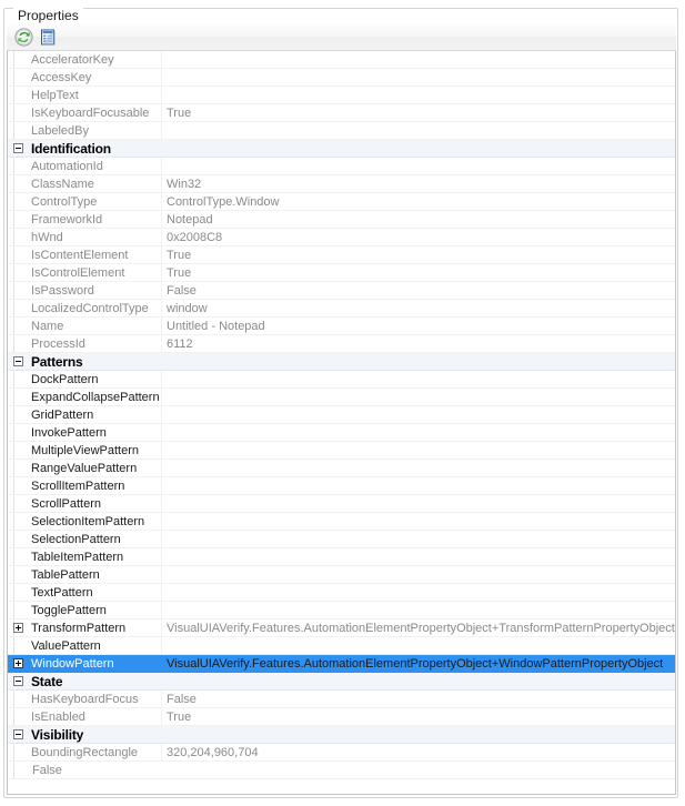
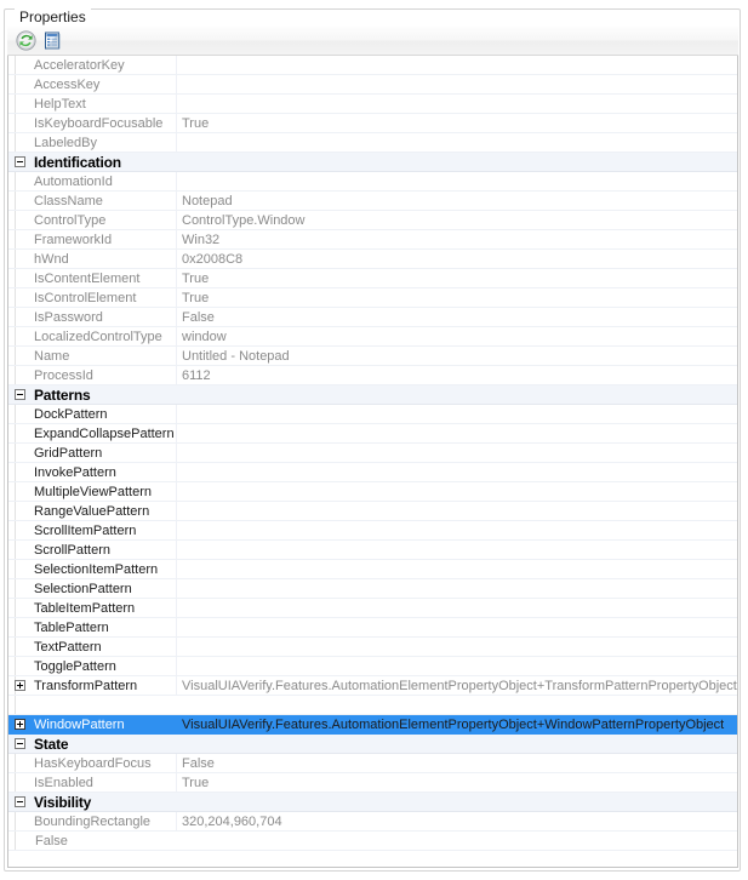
  Properties
  AcceleratorKey
  AccessKey
  HelpText
  IsKeyboardFocusable
  True
  LabeledBy
  Identification
  AutomationId
  ClassName
- Win32
+ Notepad
  ControlType
  ControlType.Window
  FrameworkId
- Notepad
+ Win32
  hWnd
  0x2008C8
  IsContentElement
  True
  IsControlElement
  True
  IsPassword
  False
  LocalizedControlType
  window
  Name
  Untitled - Notepad
  ProcessId
  6112
  Patterns
  DockPattern
  ExpandCollapsePattern
  GridPattern
  InvokePattern
  MultipleViewPattern
  RangeValuePattern
  ScrollItemPattern
  ScrollPattern
  SelectionItemPattern
  SelectionPattern
  TableItemPattern
  TablePattern
  TextPattern
  TogglePattern
  TransformPattern
  VisualUIAVerify.Features.AutomationElementPropertyObject+TransformPatternPropertyObject
- ValuePattern
  WindowPattern
  VisualUIAVerify.Features.AutomationElementPropertyObject+WindowPatternPropertyObject
  State
  HasKeyboardFocus
  False
  IsEnabled
  True
  Visibility
  BoundingRectangle
  320,204,960,704
  False
